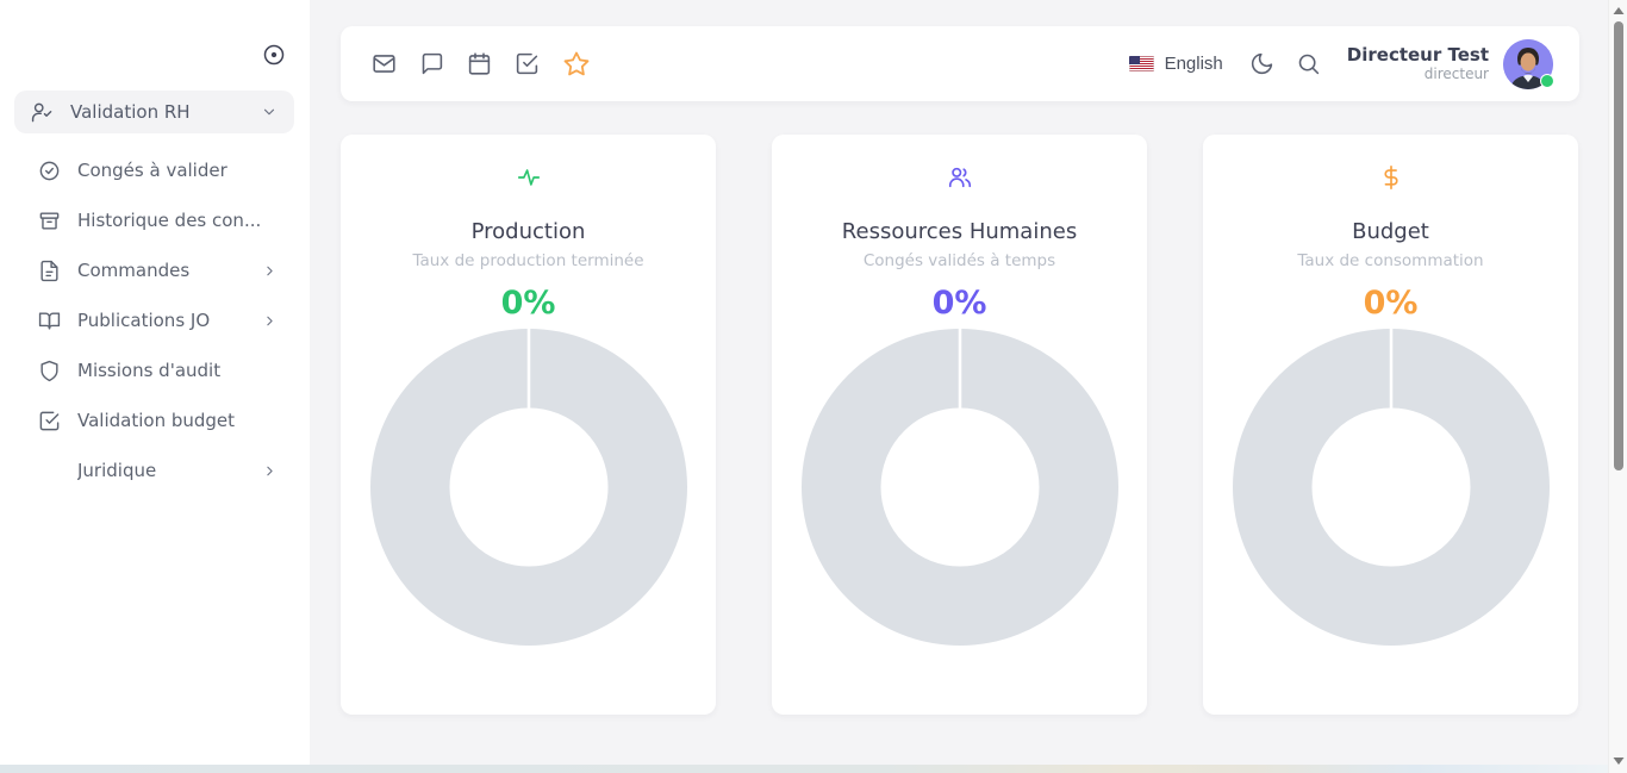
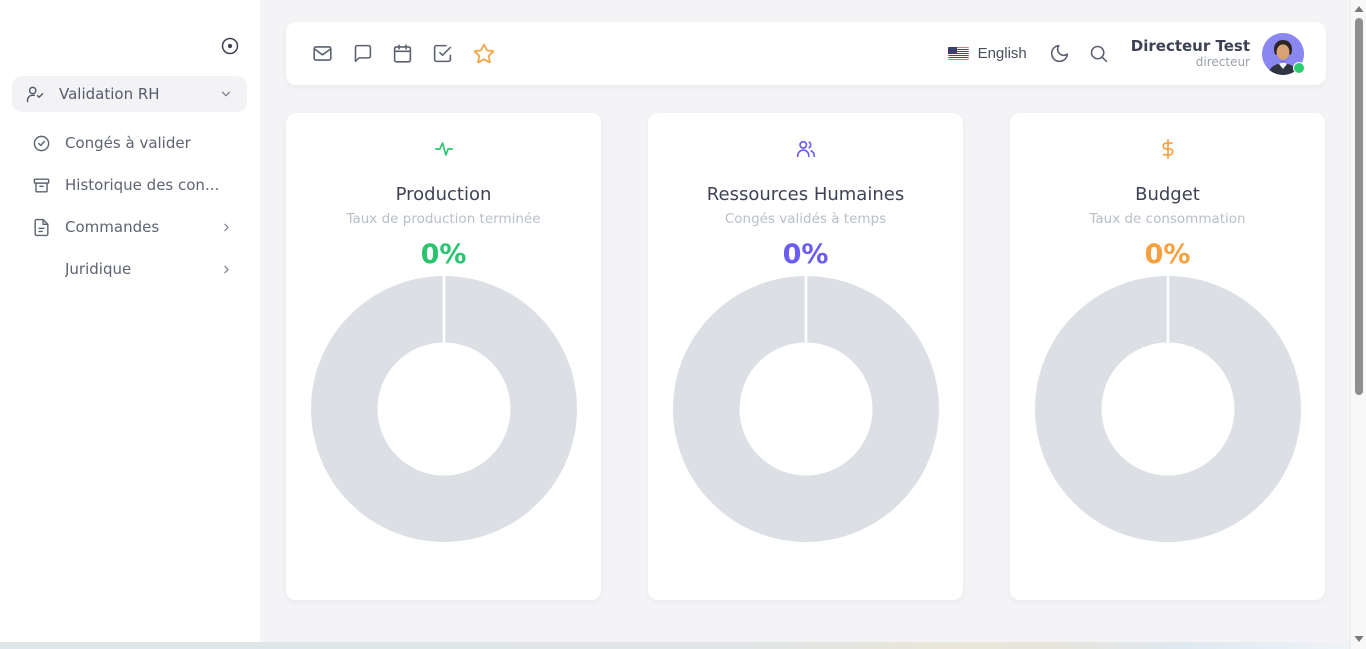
  Validation RH
  Congés à valider
  Historique des con...
  Commandes
- Publications JO
- Missions d'audit
- Validation budget
  Juridique
  English
  Directeur Test
  directeur
  Production
  Taux de production terminée
  0%
  Ressources Humaines
  Congés validés à temps
  0%
  Budget
  Taux de consommation
  0%
